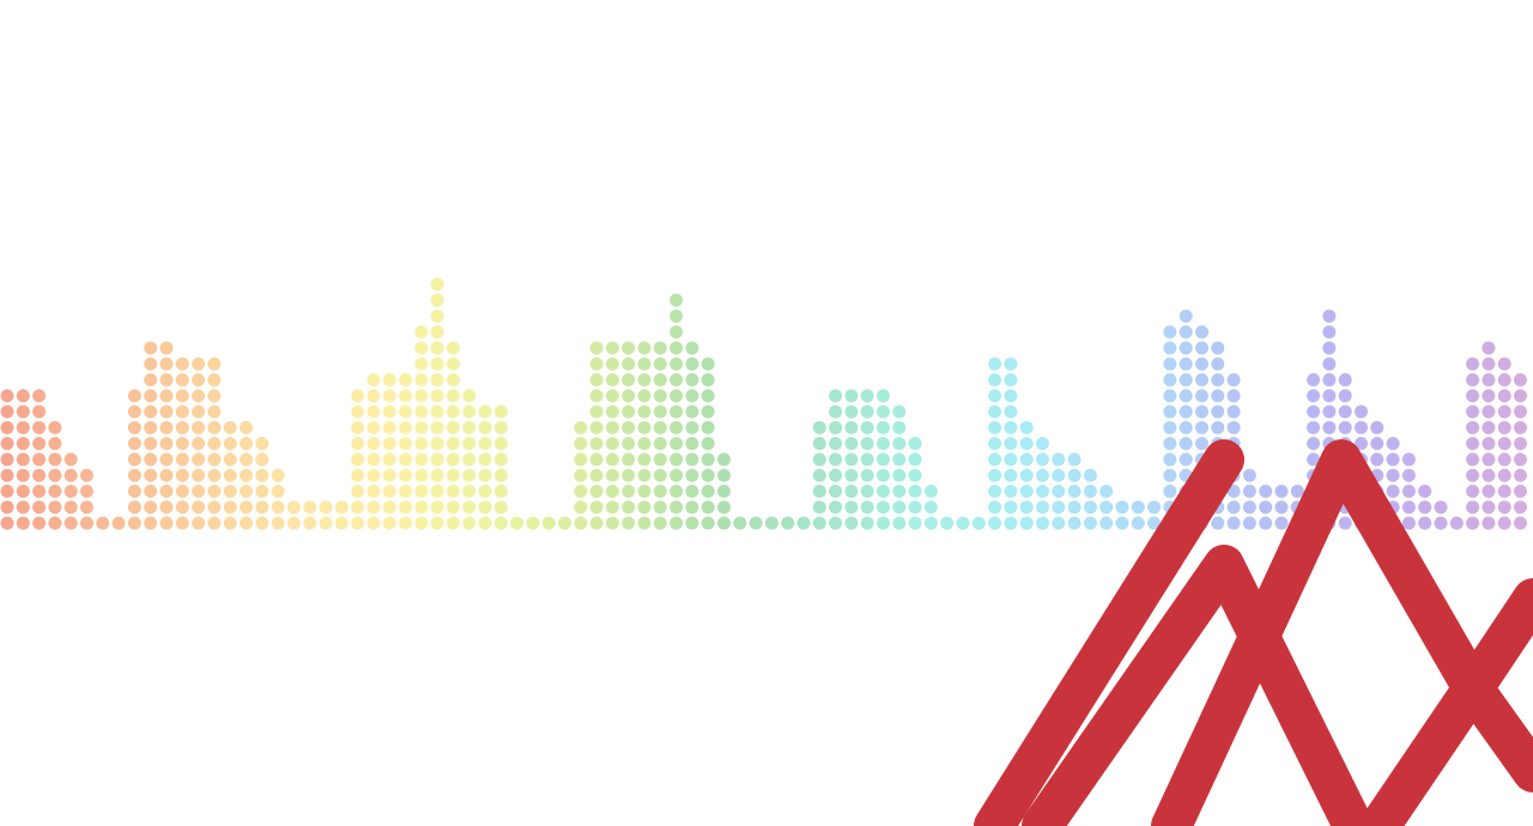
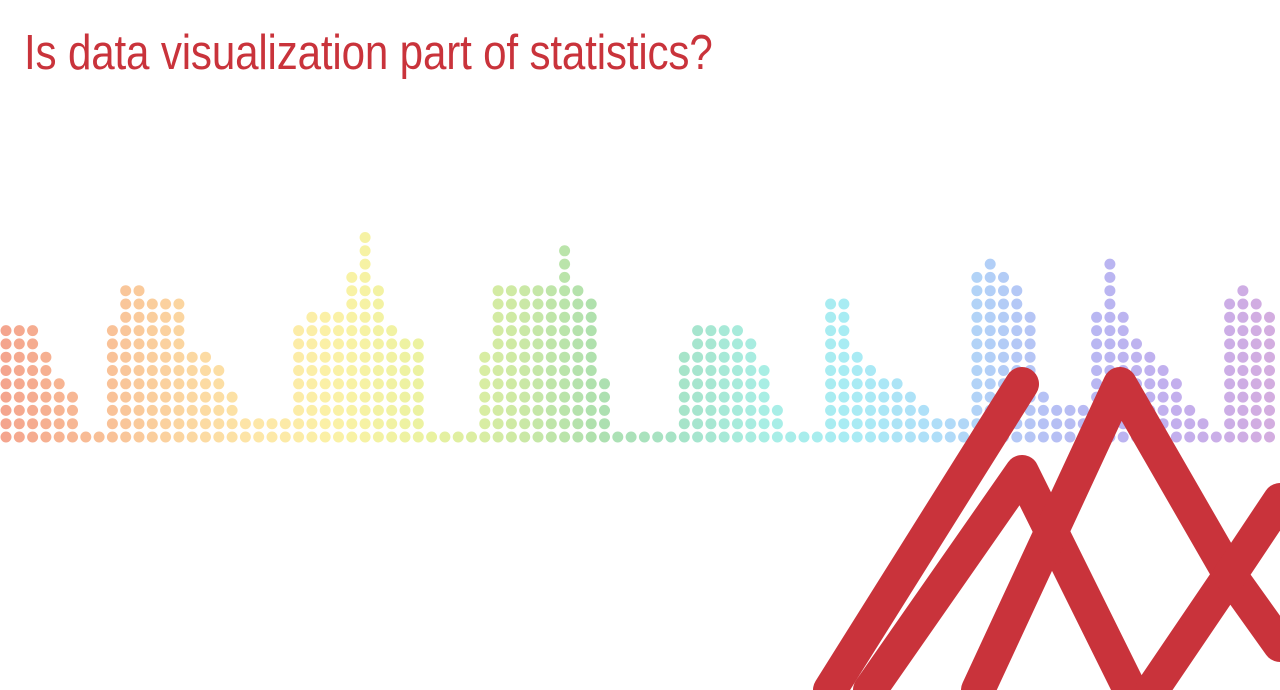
+ Is data visualization part of statistics?
